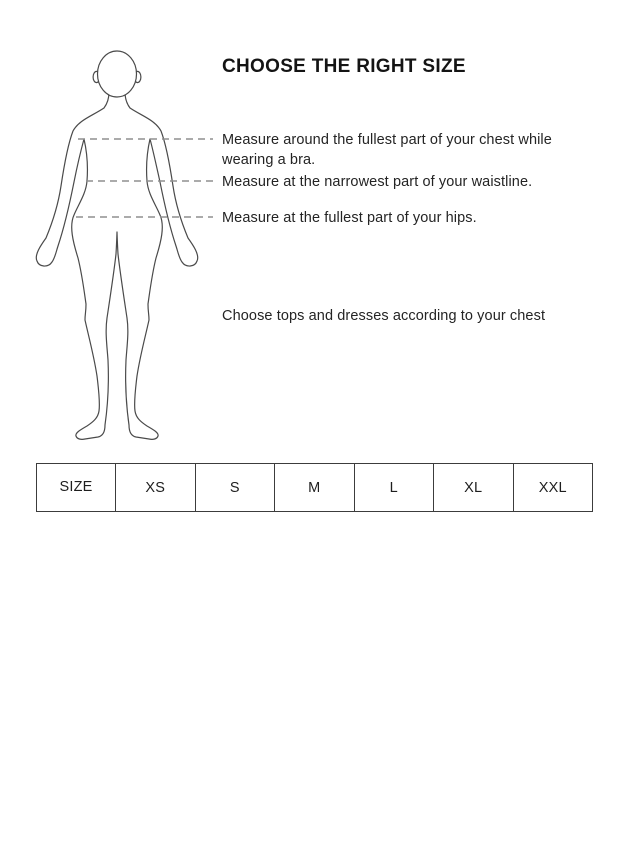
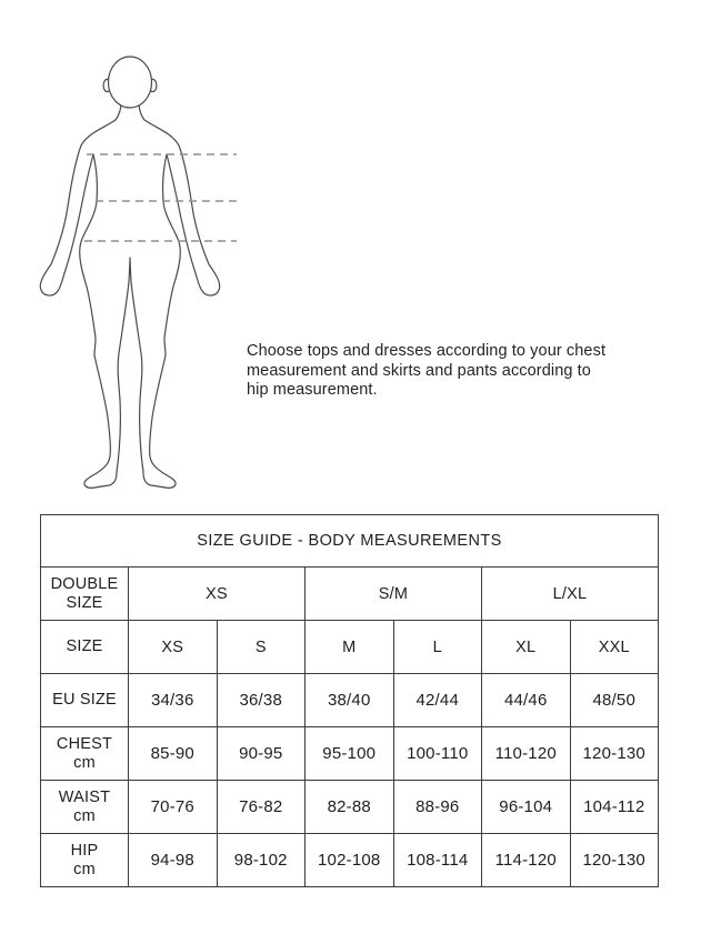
- CHOOSE THE RIGHT SIZE
- Measure around the fullest part of your chest while
- wearing a bra.
- Measure at the narrowest part of your waistline.
- Measure at the fullest part of your hips.
  Choose tops and dresses according to your chest
+ measurement and skirts and pants according to
+ hip measurement.
+ SIZE GUIDE - BODY MEASUREMENTS
+ DOUBLE SIZE	XS	S/M	L/XL
  SIZE	XS	S	M	L	XL	XXL
+ EU SIZE	34/36	36/38	38/40	42/44	44/46	48/50
+ CHEST cm	85-90	90-95	95-100	100-110	110-120	120-130
+ WAIST cm	70-76	76-82	82-88	88-96	96-104	104-112
+ HIP cm	94-98	98-102	102-108	108-114	114-120	120-130
